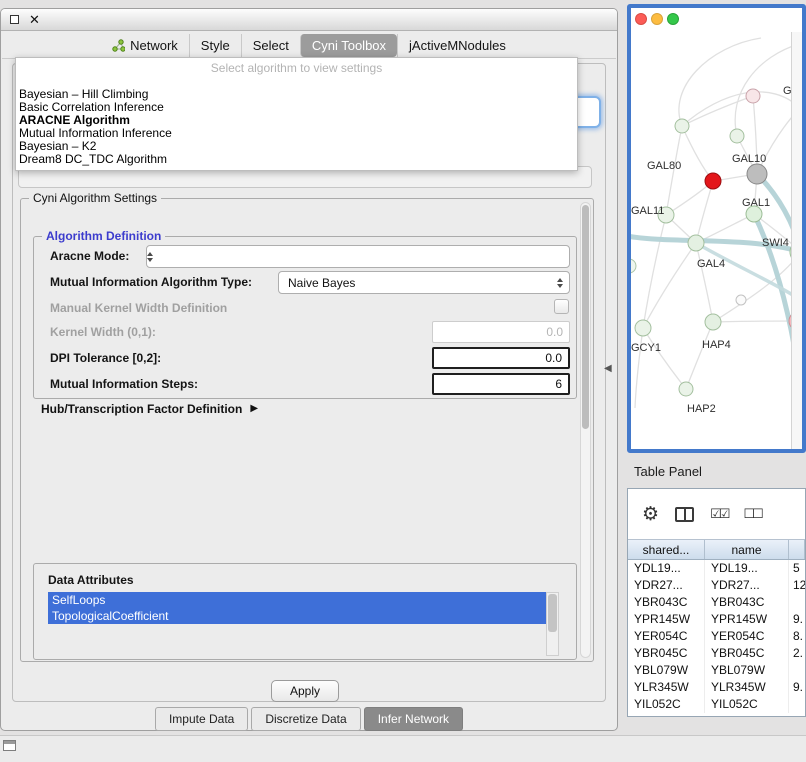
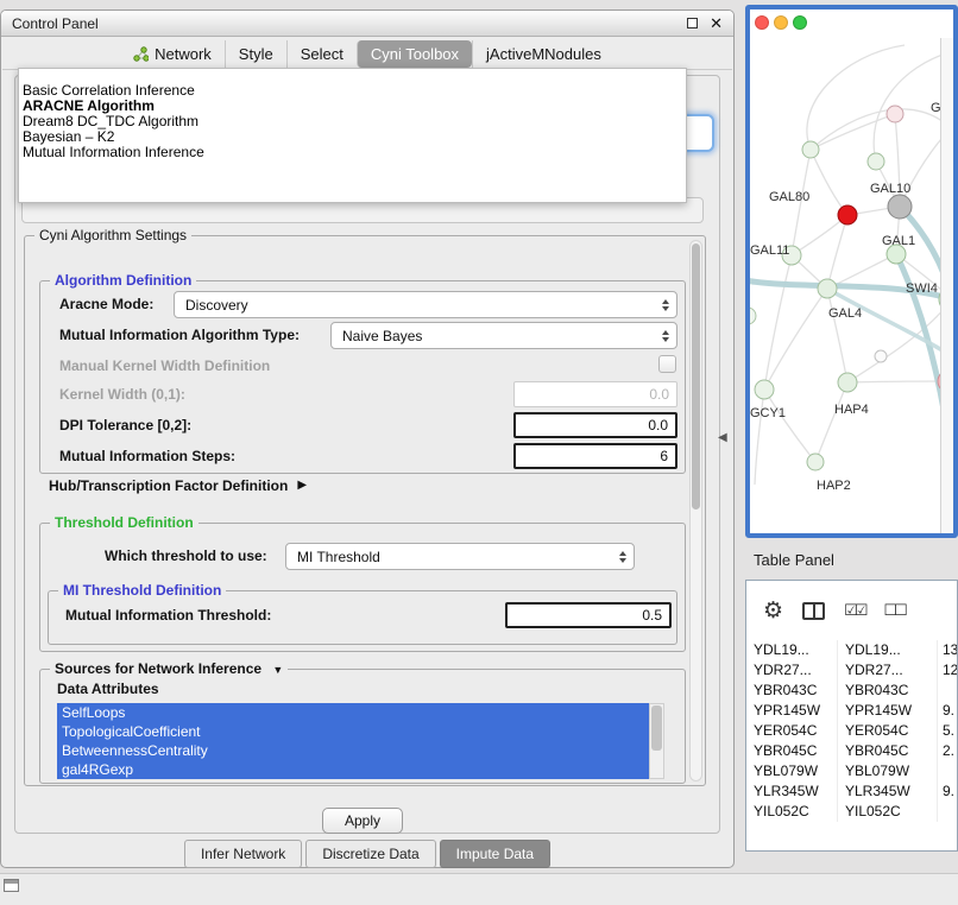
+ Control Panel
  ✕
  Network
  Style
  Select
  Cyni Toolbox
  jActiveMNodules
  Cyni Algorithm Settings
  Algorithm Definition
  Aracne Mode:
+ Discovery
  Mutual Information Algorithm Type:
  Naive Bayes
  Manual Kernel Width Definition
  Kernel Width (0,1):
  0.0
  DPI Tolerance [0,2]:
  0.0
  Mutual Information Steps:
  6
  Hub/Transcription Factor Definition
  ▶
+ Threshold Definition
+ Which threshold to use:
+ MI Threshold
+ MI Threshold Definition
+ Mutual Information Threshold:
+ 0.5
+ Sources for Network Inference ▼
  Data Attributes
  SelfLoops
  TopologicalCoefficient
+ BetweennessCentrality
+ gal4RGexp
  Apply
- Impute Data
+ Infer Network
  Discretize Data
- Infer Network
+ Impute Data
- Select algorithm to view settings
- Bayesian – Hill Climbing
  Basic Correlation Inference
  ARACNE Algorithm
- Mutual Information Inference
+ Dream8 DC_TDC Algorithm
  Bayesian – K2
- Dream8 DC_TDC Algorithm
+ Mutual Information Inference
  ◀
  GAL80
  GAL10
  GAL11
  GAL1
  SWI4
  GAL4
  GCY1
  HAP4
  HAP2
  Table Panel
  ⚙
  ☑☑
  ☐☐
- shared...
- name
  YDL19...
  YDL19...
- 5
+ 13
  YDR27...
  YDR27...
  12
  YBR043C
  YBR043C
  YPR145W
  YPR145W
  9.
  YER054C
  YER054C
- 8.
+ 5.
  YBR045C
  YBR045C
  2.
  YBL079W
  YBL079W
  YLR345W
  YLR345W
  9.
  YIL052C
  YIL052C
